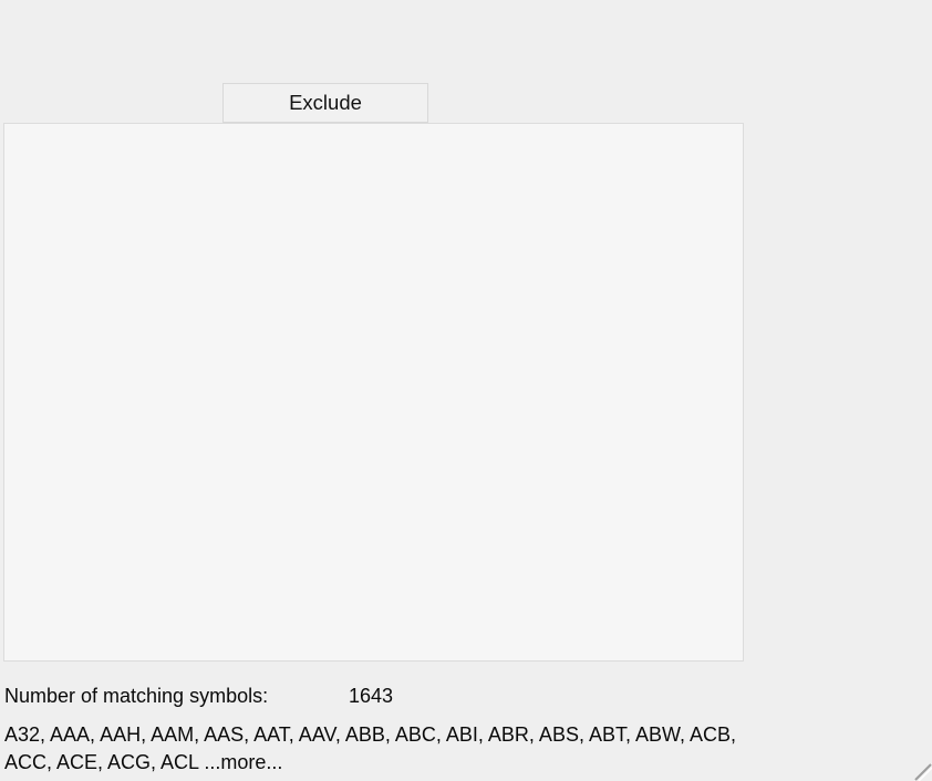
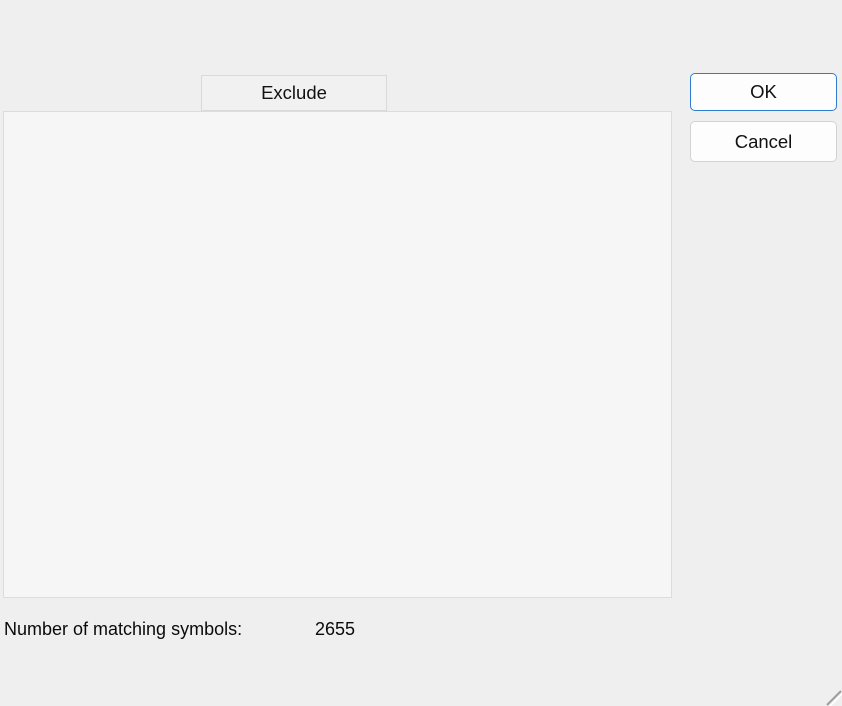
  Exclude
+ OK
+ Cancel
  Number of matching symbols:
- 1643
+ 2655
- A32, AAA, AAH, AAM, AAS, AAT, AAV, ABB, ABC, ABI, ABR, ABS, ABT, ABW, ACB,
- ACC, ACE, ACG, ACL ...more...
